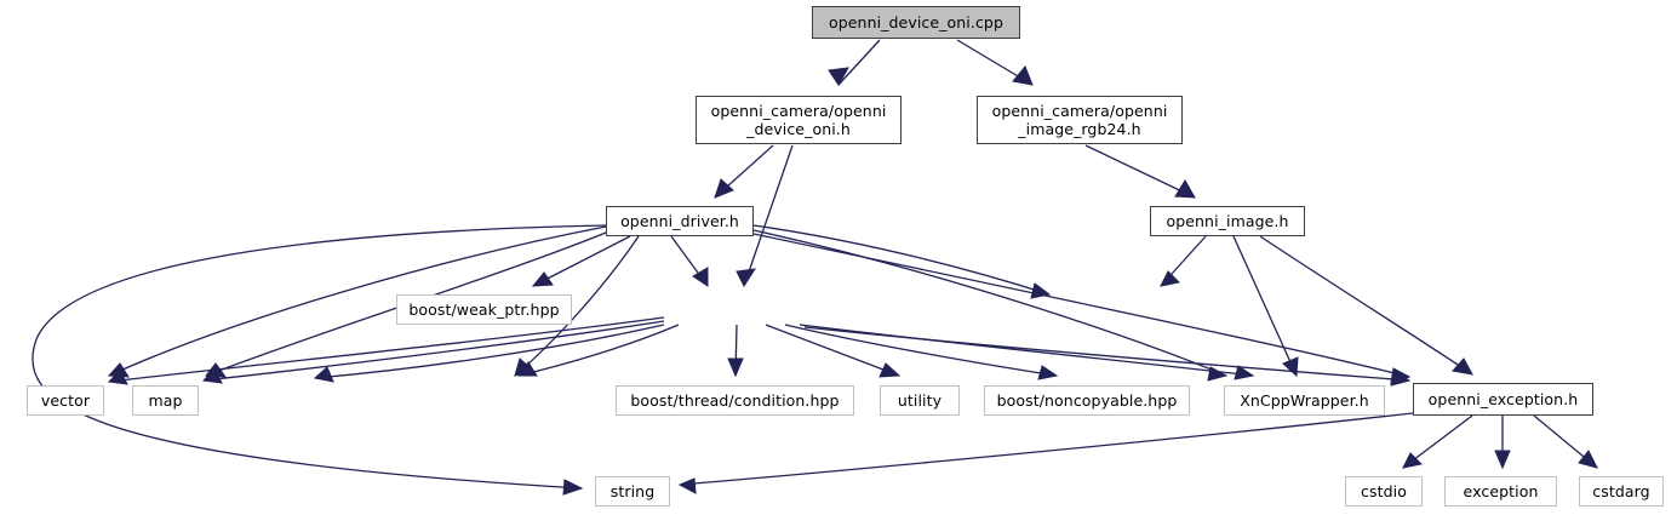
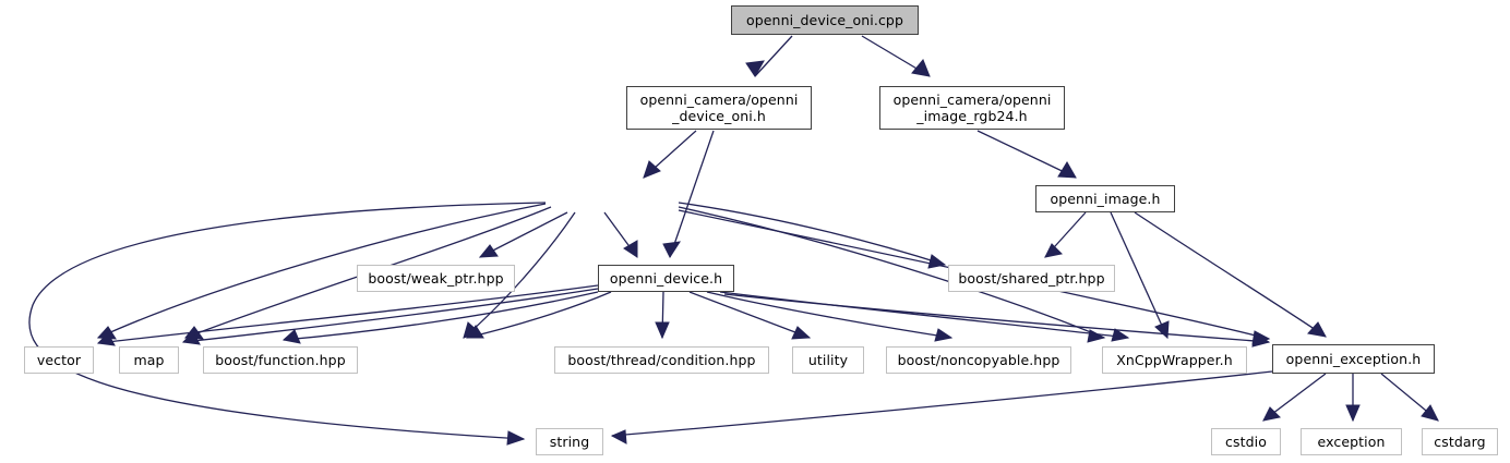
  openni_device_oni.cpp
  openni_camera/openni
  _device_oni.h
  openni_camera/openni
  _image_rgb24.h
- openni_driver.h
  openni_image.h
  boost/weak_ptr.hpp
+ openni_device.h
+ boost/shared_ptr.hpp
  vector
  map
+ boost/function.hpp
  boost/thread/condition.hpp
  utility
  boost/noncopyable.hpp
  XnCppWrapper.h
  openni_exception.h
  string
  cstdio
  exception
  cstdarg
